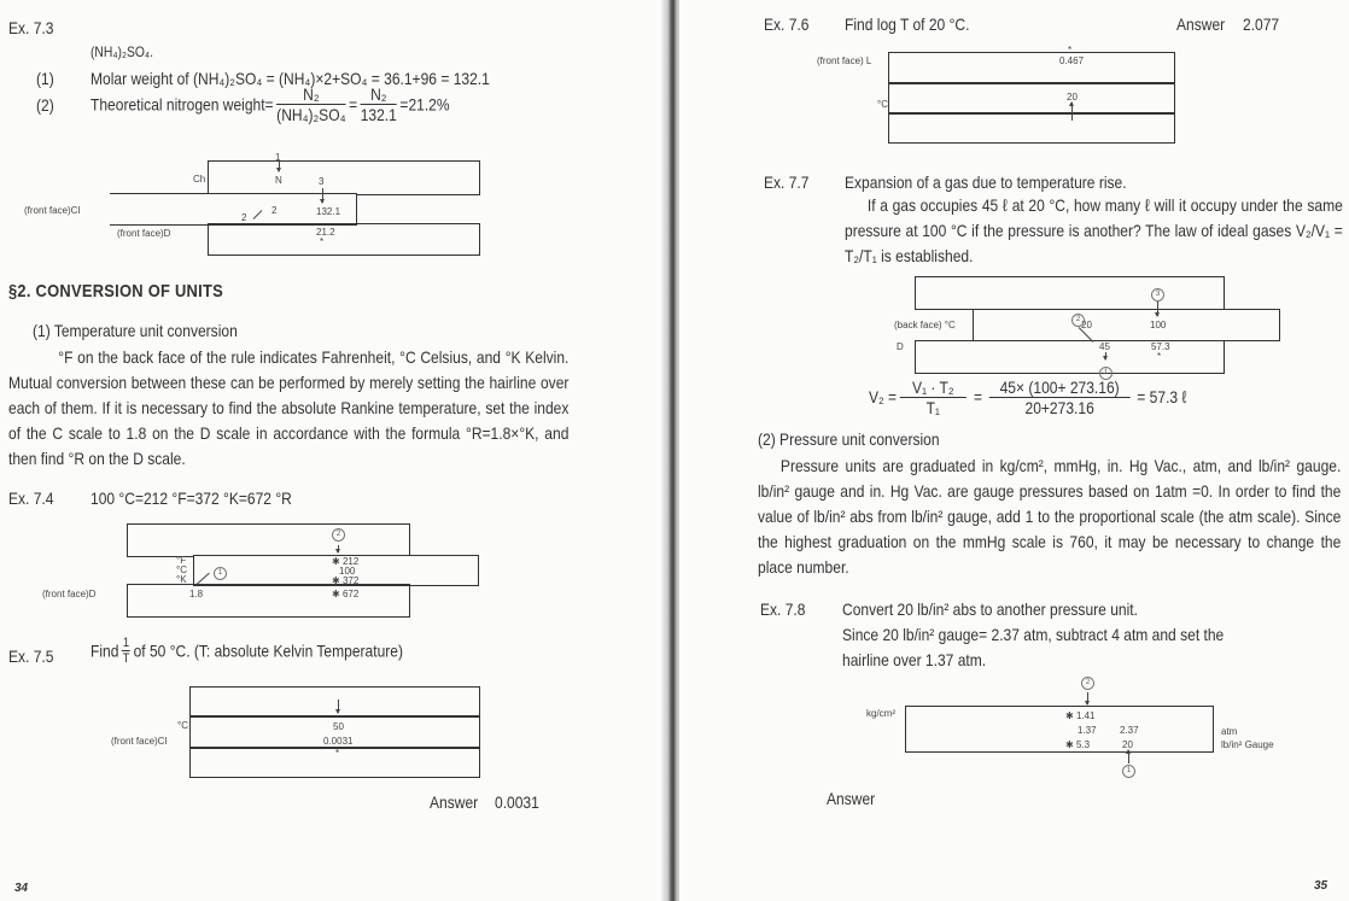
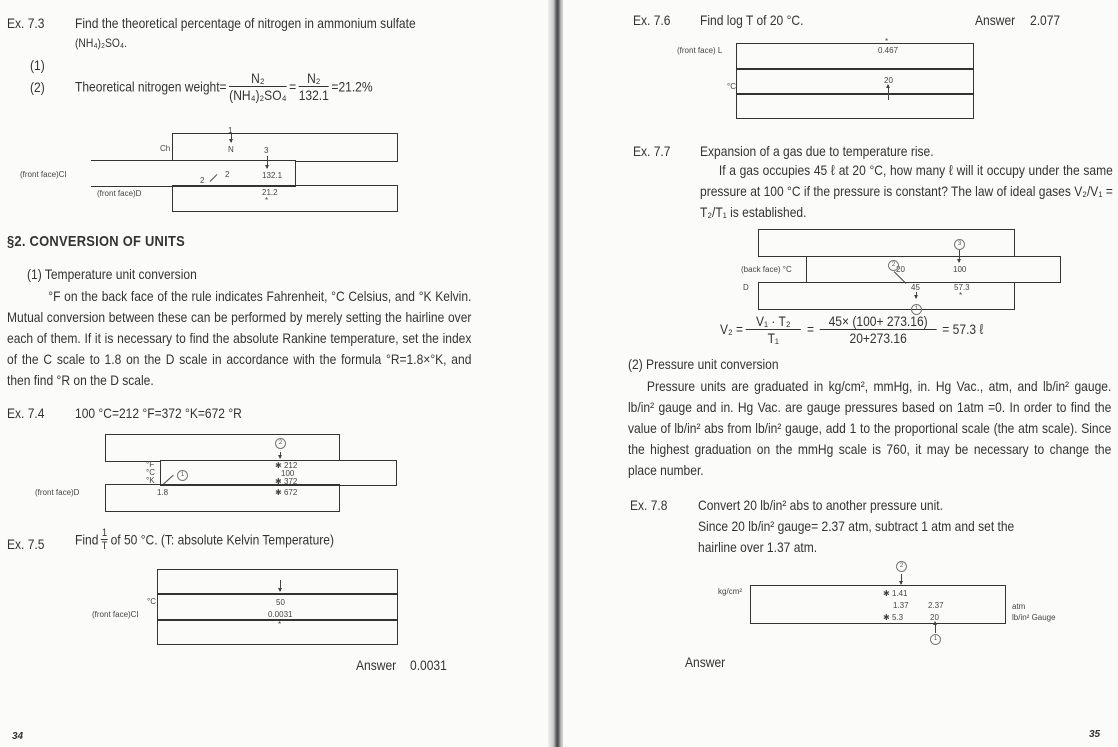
  Ex. 7.3
+ Find the theoretical percentage of nitrogen in ammonium sulfate
  (NH₄)₂SO₄.
  (1)
- Molar weight of (NH₄)₂SO₄ = (NH₄)×2+SO₄ = 36.1+96 = 132.1
  (2)
  Theoretical nitrogen weight=
  N₂
  (NH₄)₂SO₄
  =
  N₂
  132.1
  =21.2%
  Ch
  (front face)CI
  (front face)D
  1
  N
  3
  132.1
  2
  2
  21.2
  *
  §2. CONVERSION OF UNITS
  (1) Temperature unit conversion
  °F on the back face of the rule indicates Fahrenheit, °C Celsius, and °K Kelvin. Mutual conversion between these can be performed by merely setting the hairline over each of them. If it is necessary to find the absolute Rankine temperature, set the index of the C scale to 1.8 on the D scale in accordance with the formula °R=1.8×°K, and then find °R on the D scale.
  Ex. 7.4
  100 °C=212 °F=372 °K=672 °R
  °F
  °C
  °K
  (front face)D
  ✱ 212
  100
  ✱ 372
  ✱ 672
  1.8
  Ex. 7.5
  Find
  1
  T
  of 50 °C. (T: absolute Kelvin Temperature)
  °C
  (front face)CI
  50
  0.0031
  *
  Answer
  0.0031
  34
  Ex. 7.6
  Find log T of 20 °C.
  Answer
  2.077
  *
  (front face) L
  0.467
  °C
  20
  Ex. 7.7
  Expansion of a gas due to temperature rise.
- If a gas occupies 45 ℓ at 20 °C, how many ℓ will it occupy under the same pressure at 100 °C if the pressure is another? The law of ideal gases V₂/V₁ = T₂/T₁ is established.
+ If a gas occupies 45 ℓ at 20 °C, how many ℓ will it occupy under the same pressure at 100 °C if the pressure is constant? The law of ideal gases V₂/V₁ = T₂/T₁ is established.
  (back face) °C
  D
  100
  20
  45
  57.3
  *
  V₂ =
  V₁ · T₂
  T₁
  =
  45× (100+ 273.16)
  20+273.16
  = 57.3 ℓ
  (2) Pressure unit conversion
  Pressure units are graduated in kg/cm², mmHg, in. Hg Vac., atm, and lb/in² gauge. lb/in² gauge and in. Hg Vac. are gauge pressures based on 1atm =0. In order to find the value of lb/in² abs from lb/in² gauge, add 1 to the proportional scale (the atm scale). Since the highest graduation on the mmHg scale is 760, it may be necessary to change the place number.
  Ex. 7.8
  Convert 20 lb/in² abs to another pressure unit.
- Since 20 lb/in² gauge= 2.37 atm, subtract 4 atm and set the
+ Since 20 lb/in² gauge= 2.37 atm, subtract 1 atm and set the
  hairline over 1.37 atm.
  kg/cm²
  atm
  lb/in² Gauge
  ✱ 1.41
  1.37
  2.37
  ✱ 5.3
  20
  Answer
  35
